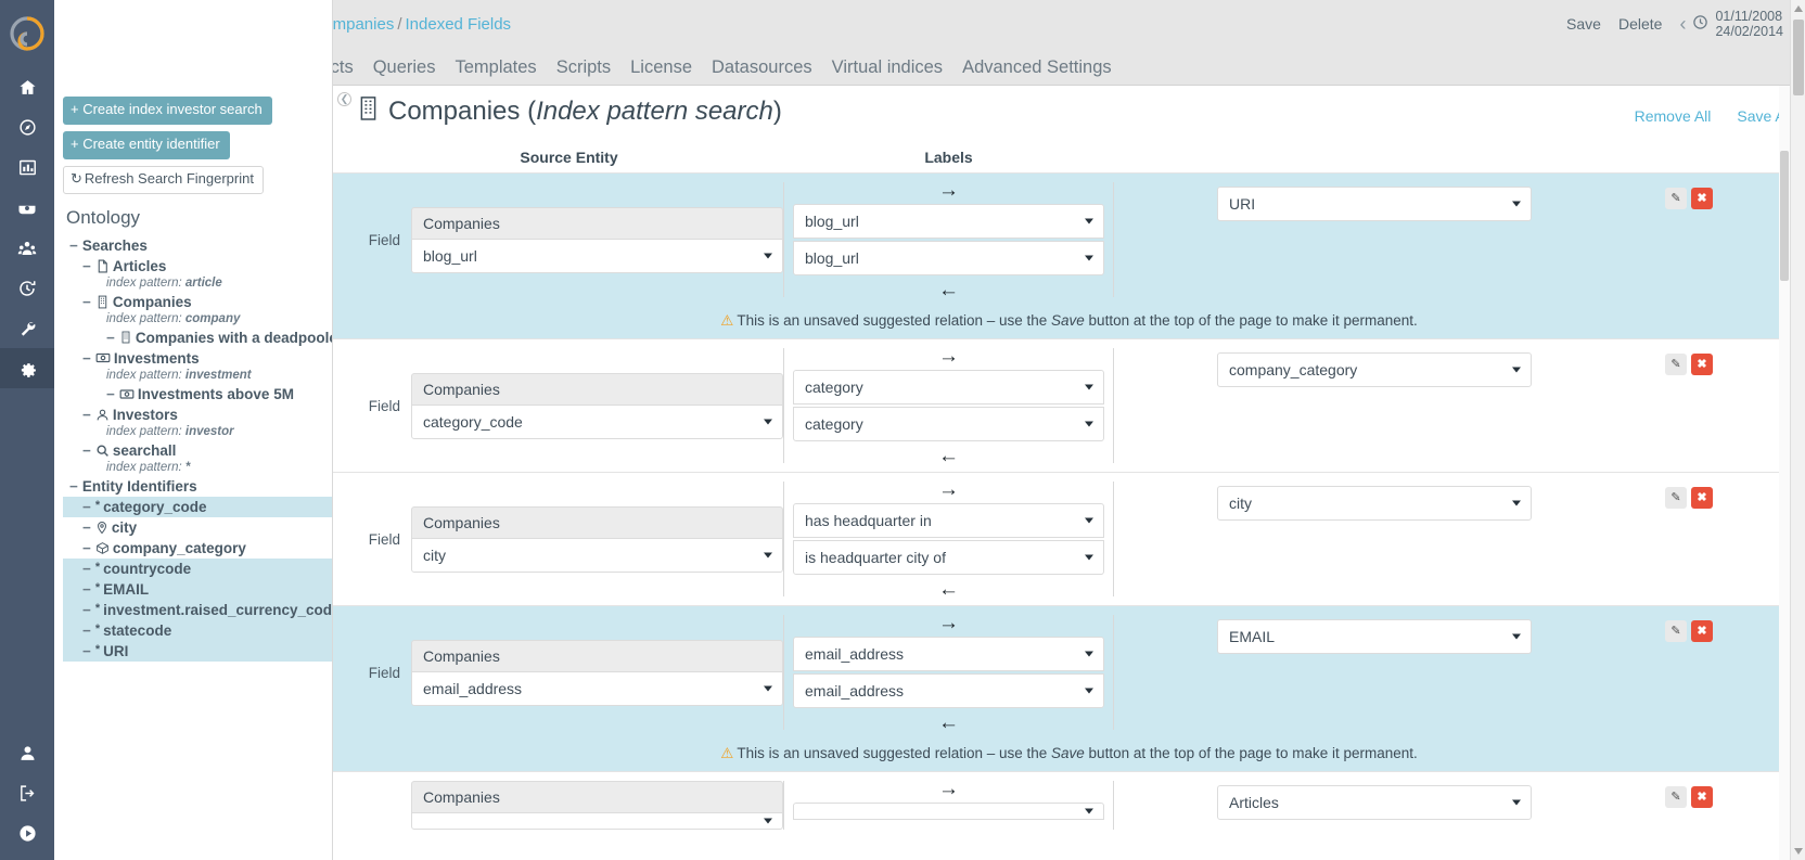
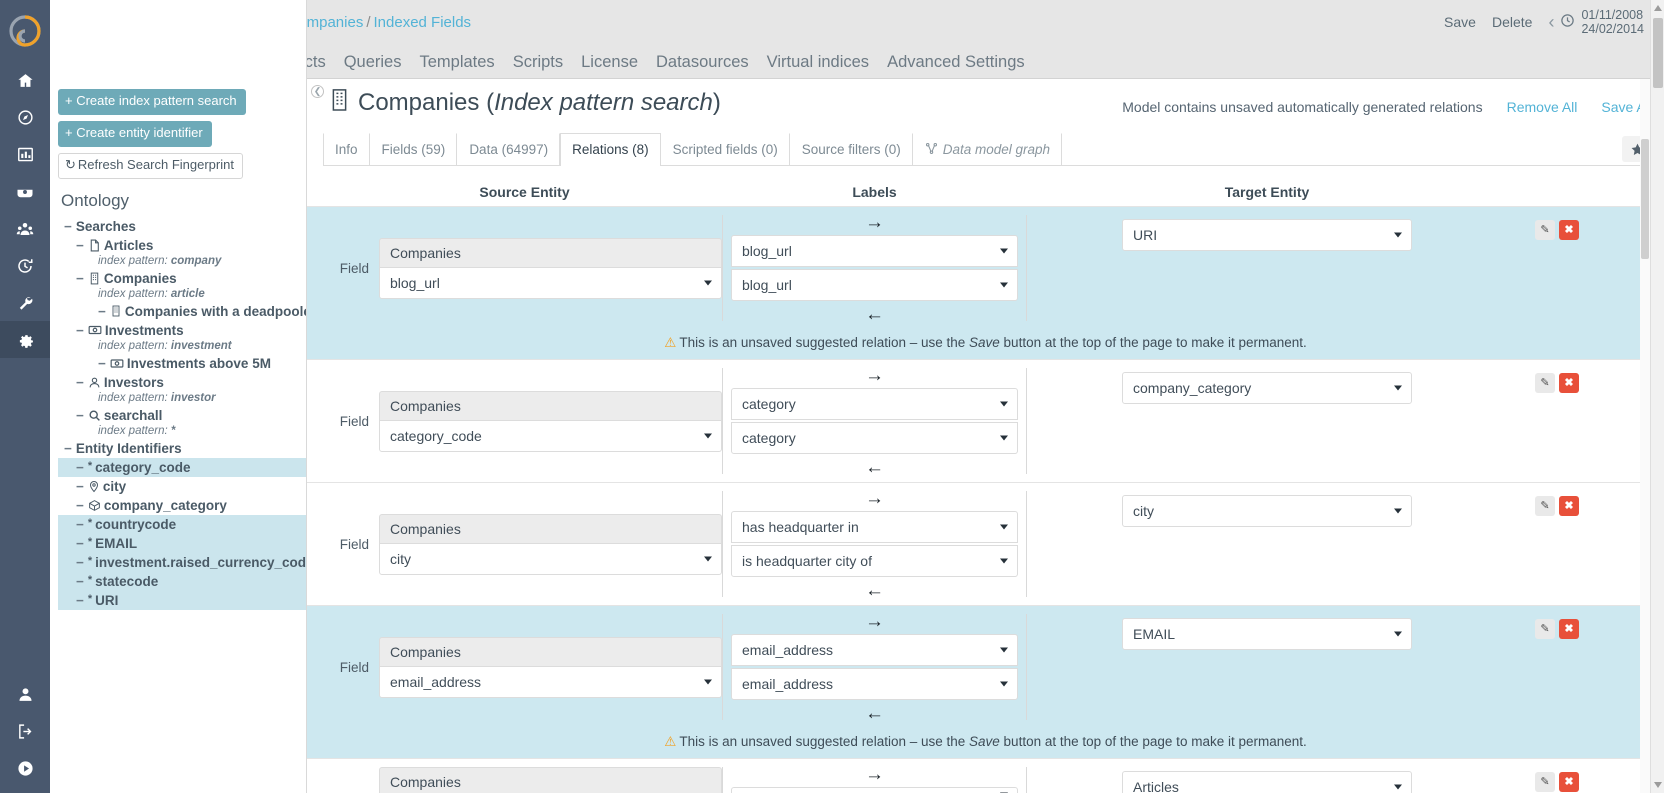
- + Create index investor search
+ + Create index pattern search
  + Create entity identifier
  ↻ Refresh Search Fingerprint
  Ontology
  −
  Searches
  −
  Articles
  index pattern:
- article
+ company
  −
  Companies
  index pattern:
- company
+ article
  −
  Companies with a deadpool
  −
  Investments
  index pattern:
  investment
  −
  Investments above 5M
  −
  Investors
  index pattern:
  investor
  −
  searchall
  index pattern:
  *
  −
  Entity Identifiers
  −
  *
  category_code
  −
  city
  −
  company_category
  −
  *
  countrycode
  −
  *
  EMAIL
  −
  *
  investment.raised_currency_cod
  −
  *
  statecode
  −
  *
  URI
  Save
  Delete
  ‹
  01/11/2008
  24/02/2014
  Queries
  Templates
  Scripts
  License
  Datasources
  Virtual indices
  Advanced Settings
  ❮
  Companies (Index pattern search)
+ Model contains unsaved automatically generated relations
  Remove All
+ Info
+ Fields (59)
+ Data (64997)
+ Relations (8)
+ Scripted fields (0)
+ Source filters (0)
+ Data model graph
  Source Entity
  Labels
+ Target Entity
  Field
  Companies
  blog_url
  →
  blog_url
  blog_url
  ←
  URI
  ✎
  ✖
  ⚠ This is an unsaved suggested relation – use the Save button at the top of the page to make it permanent.
  Field
  Companies
  category_code
  →
  category
  category
  ←
  company_category
  ✎
  ✖
  Field
  Companies
  city
  →
  has headquarter in
  is headquarter city of
  ←
  city
  ✎
  ✖
  Field
  Companies
  email_address
  →
  email_address
  email_address
  ←
  EMAIL
  ✎
  ✖
  ⚠ This is an unsaved suggested relation – use the Save button at the top of the page to make it permanent.
  Companies
  →
  Articles
  ✎
  ✖
